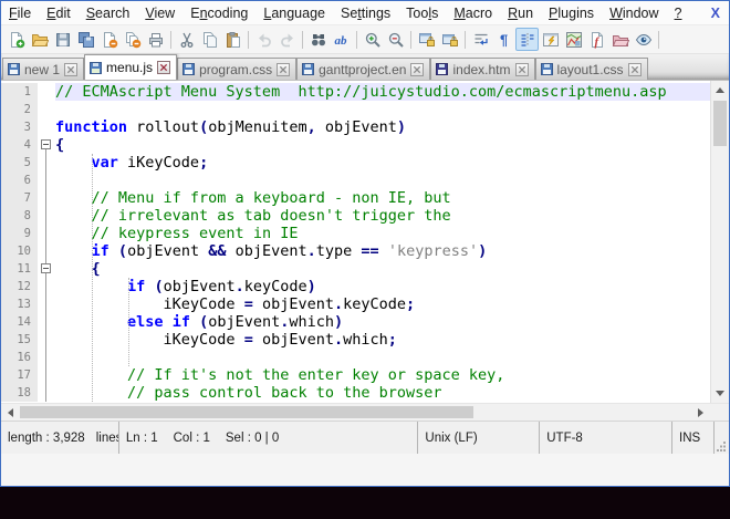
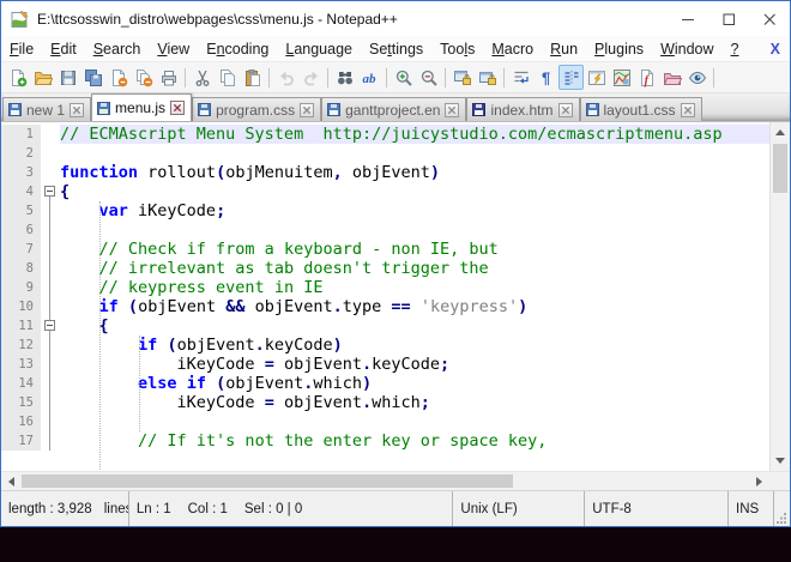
+ E:\ttcsosswin_distro\webpages\css\menu.js - Notepad++
  File
  Edit
  Search
  View
  Encoding
  Language
  Settings
  Tools
  Macro
  Run
  Plugins
  Window
  ?
  X
  ab
  ¶
  f
  new 1
  menu.js
  program.css
  ganttproject.en
  index.htm
  layout1.css
  1
  // ECMAscript Menu System http://juicystudio.com/ecmascriptmenu.asp
  2
  3
  function rollout(objMenuitem, objEvent)
  4
  {
  5
  var iKeyCode;
  6
  7
- // Menu if from a keyboard - non IE, but
+ // Check if from a keyboard - non IE, but
  8
  // irrelevant as tab doesn't trigger the
  9
  // keypress event in IE
  10
  if (objEvent && objEvent.type == 'keypress')
  11
  {
  12
  if (objEvent.keyCode)
  13
  iKeyCode = objEvent.keyCode;
  14
  else if (objEvent.which)
  15
  iKeyCode = objEvent.which;
  16
  17
  // If it's not the enter key or space key,
- 18
- // pass control back to the browser
  length : 3,928
  Ln : 1
  Col : 1
  Sel : 0 | 0
  Unix (LF)
  UTF-8
  INS
